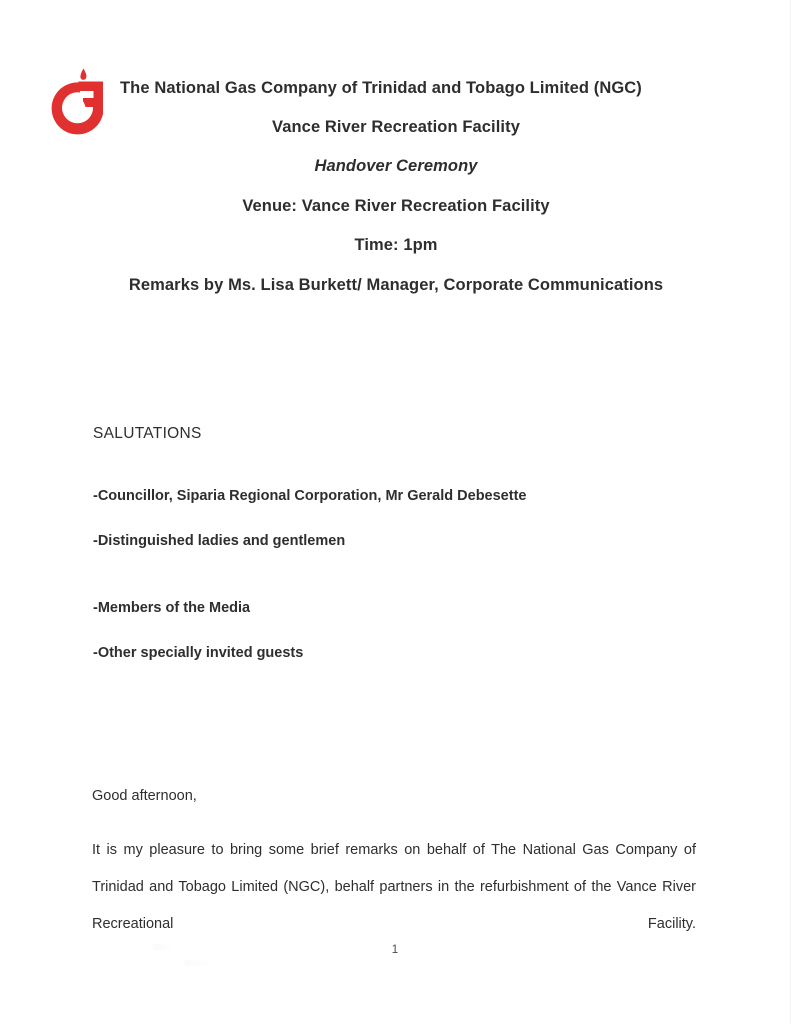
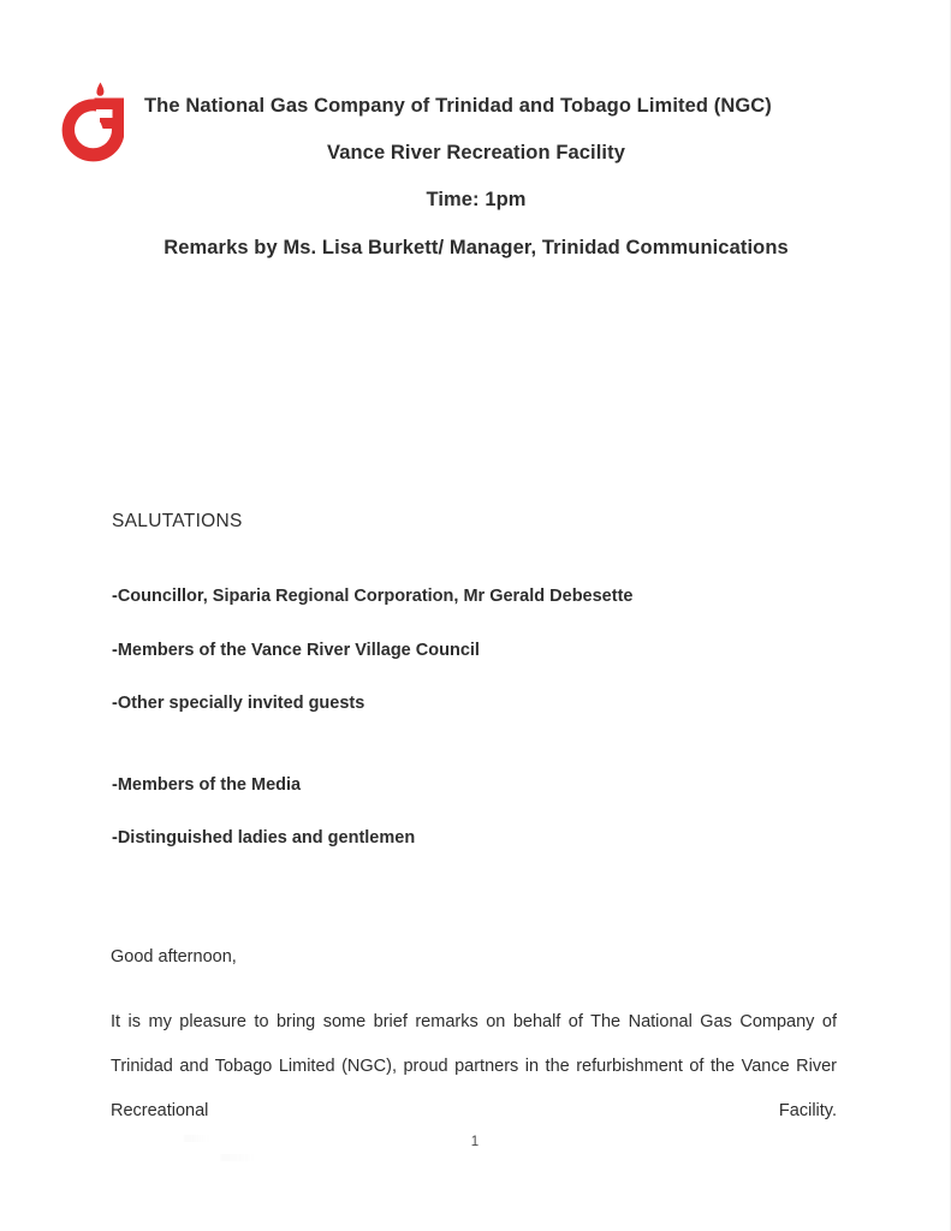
  The National Gas Company of Trinidad and Tobago Limited (NGC)
  Vance River Recreation Facility
- Handover Ceremony
- Venue: Vance River Recreation Facility
  Time: 1pm
- Remarks by Ms. Lisa Burkett/ Manager, Corporate Communications
+ Remarks by Ms. Lisa Burkett/ Manager, Trinidad Communications
  SALUTATIONS
  -Councillor, Siparia Regional Corporation, Mr Gerald Debesette
+ -Members of the Vance River Village Council
- -Distinguished ladies and gentlemen
+ -Other specially invited guests
  -Members of the Media
- -Other specially invited guests
+ -Distinguished ladies and gentlemen
  Good afternoon,
- It is my pleasure to bring some brief remarks on behalf of The National Gas Company of Trinidad and Tobago Limited (NGC), behalf partners in the refurbishment of the Vance River Recreational Facility.
+ It is my pleasure to bring some brief remarks on behalf of The National Gas Company of Trinidad and Tobago Limited (NGC), proud partners in the refurbishment of the Vance River Recreational Facility.
  1
